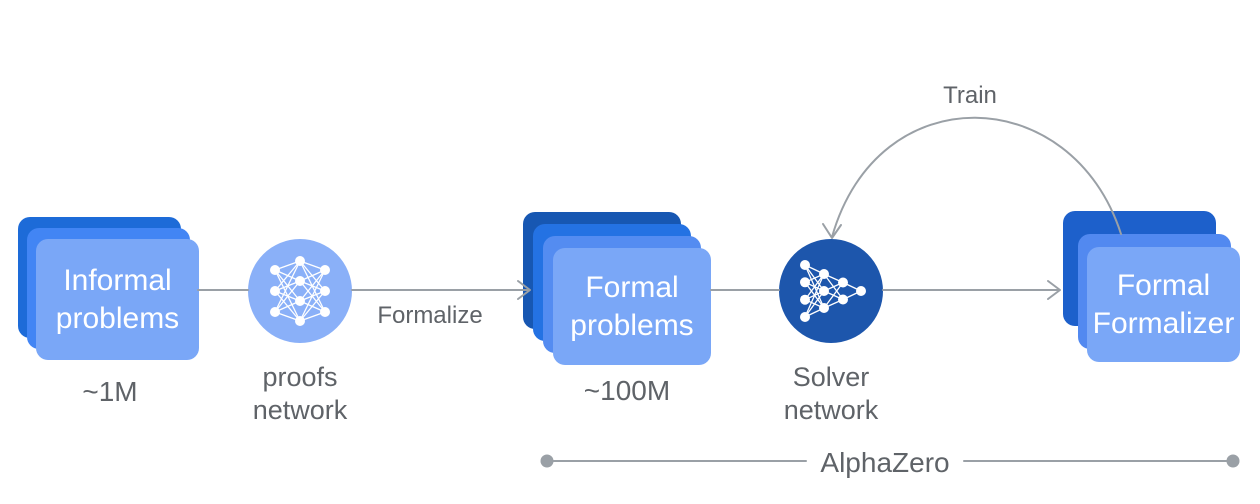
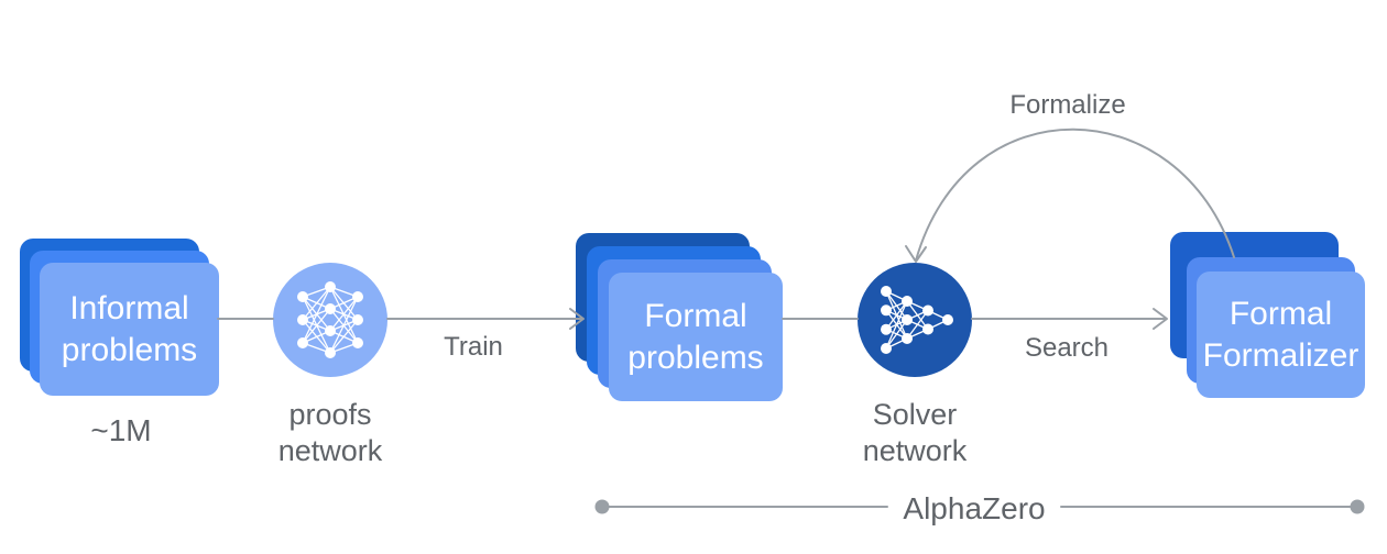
  Informal
  problems
  ~1M
  proofs
  network
- Formalize
+ Train
  Formal
  problems
- ~100M
  Solver
  network
+ Search
- Train
+ Formalize
  Formal
  Formalizer
  AlphaZero
